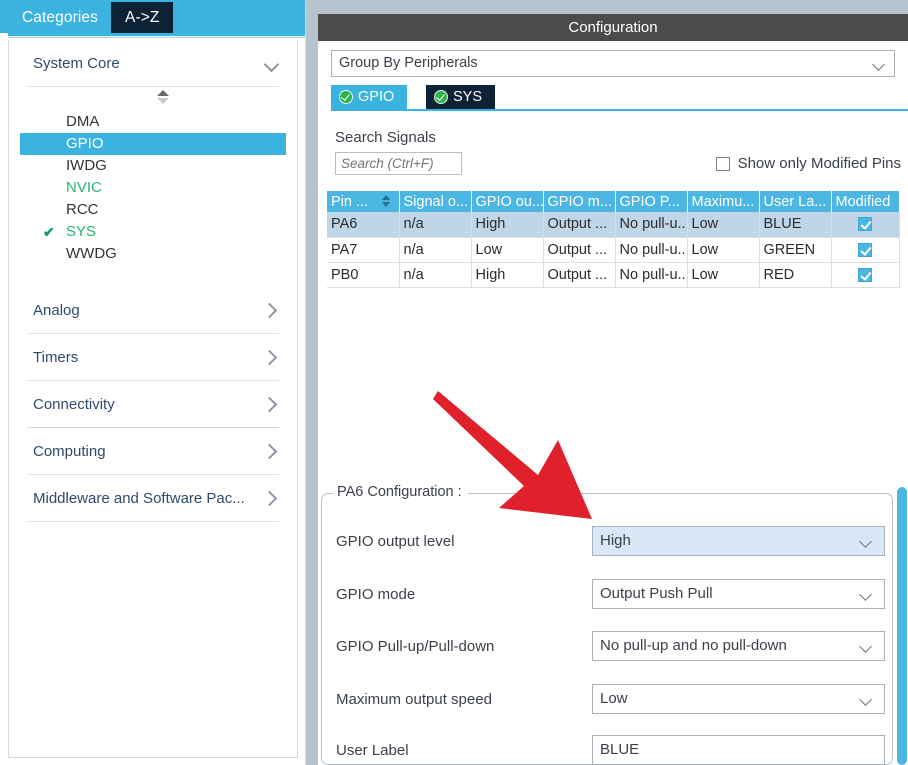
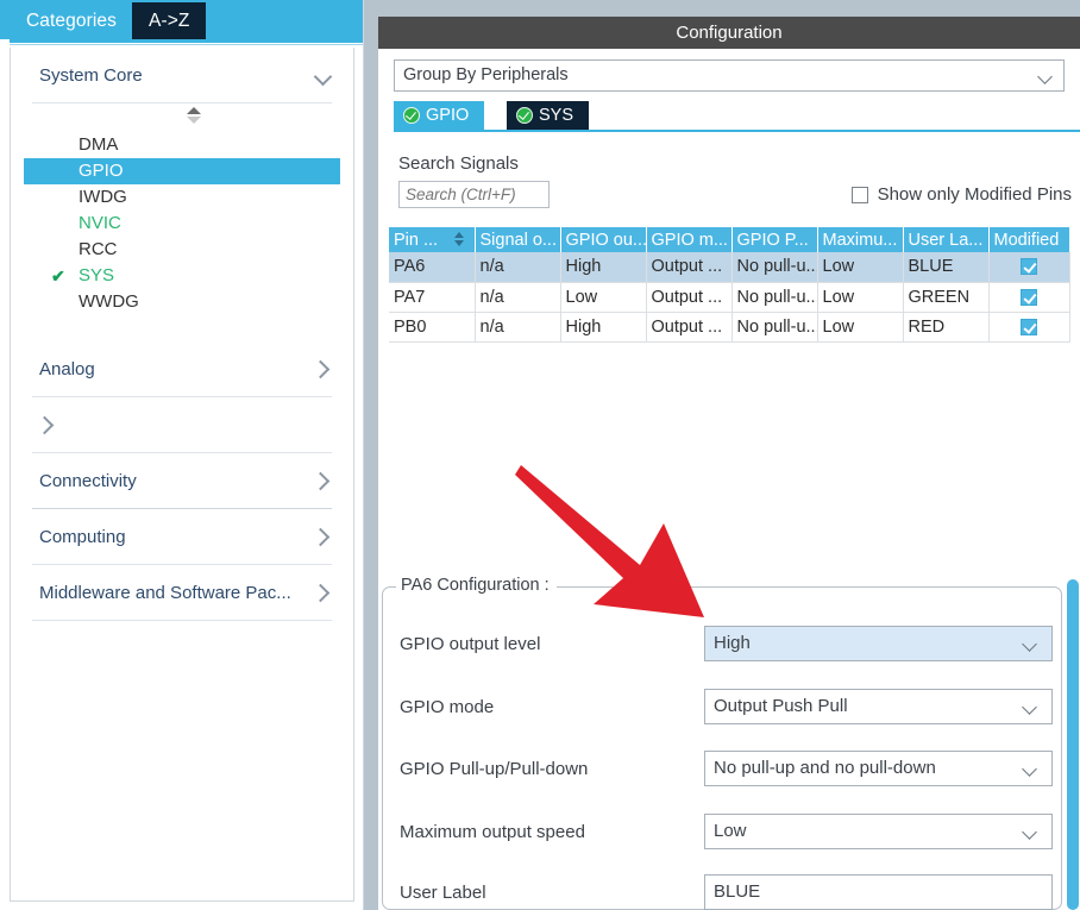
  Categories
  A->Z
  System Core
  DMA
  GPIO
  IWDG
  NVIC
  RCC
  ✔
  SYS
  WWDG
  Analog
- Timers
  Connectivity
  Computing
  Middleware and Software Pac...
  Configuration
  Group By Peripherals
  GPIO
  SYS
  Search Signals
  Search (Ctrl+F)
  Show only Modified Pins
  Pin ...	Signal o...	GPIO ou...	GPIO m...	GPIO P...	Maximu...	User La...	Modified
  PA6	n/a	High	Output ...	No pull-u..	Low	BLUE
  PA7	n/a	Low	Output ...	No pull-u..	Low	GREEN
  PB0	n/a	High	Output ...	No pull-u..	Low	RED
  PA6 Configuration :
  GPIO output level
  High
  GPIO mode
  Output Push Pull
  GPIO Pull-up/Pull-down
  No pull-up and no pull-down
  Maximum output speed
  Low
  User Label
  BLUE
